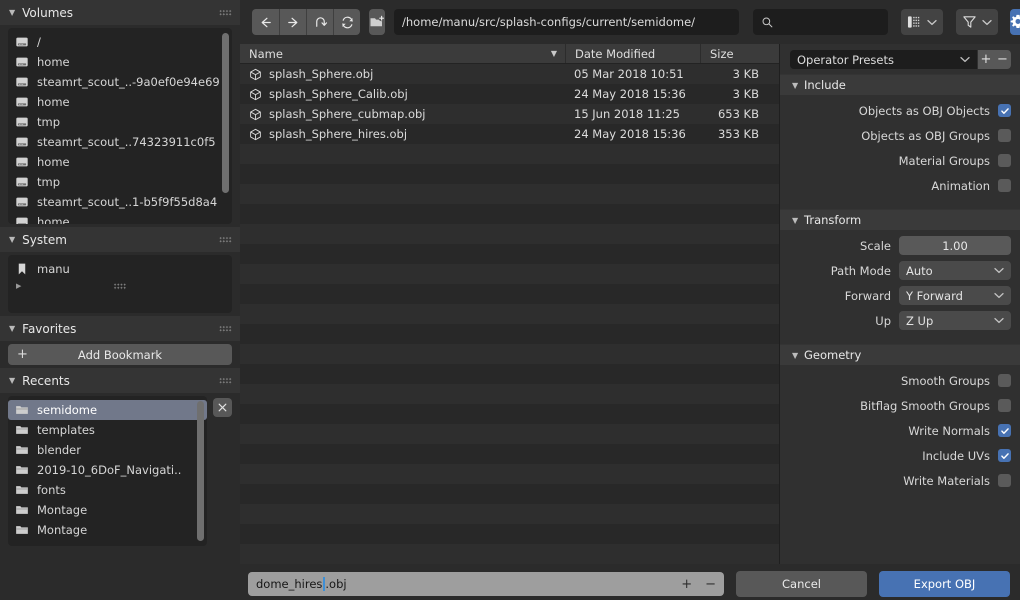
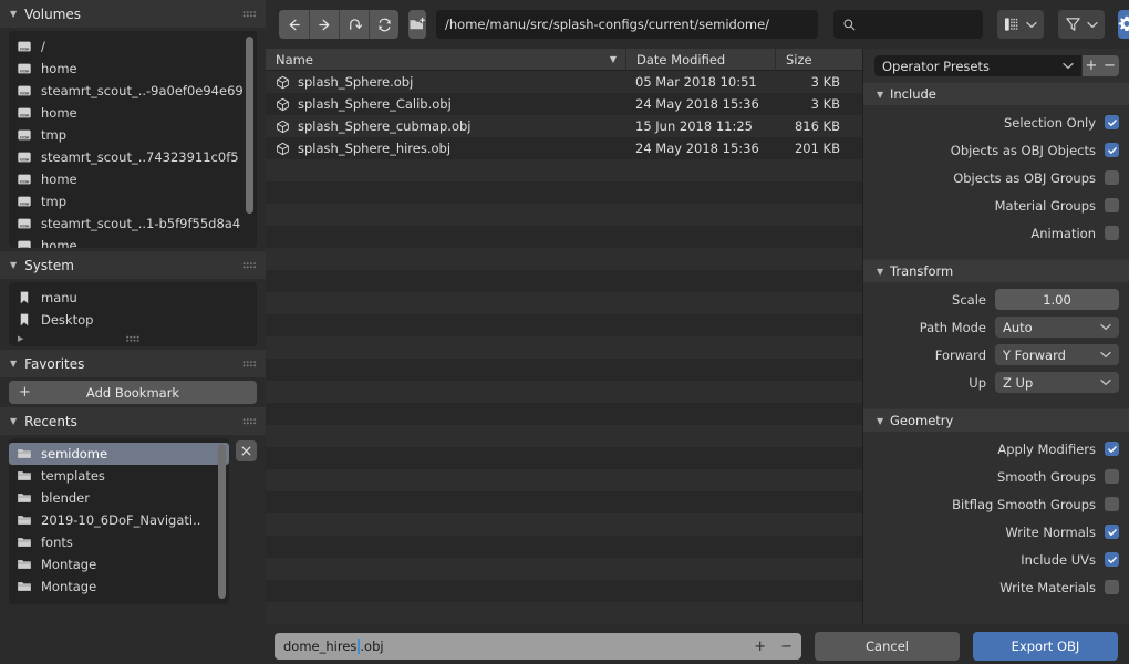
  /home/manu/src/splash-configs/current/semidome/
  ▼
  Volumes
  /
  home
  steamrt_scout_..-9a0ef0e94e69
  home
  tmp
  steamrt_scout_..74323911c0f5
  home
  tmp
  steamrt_scout_..1-b5f9f55d8a4
  home
  ▼
  System
  manu
+ Desktop
  ▶
  ▼
  Favorites
  +
  Add Bookmark
  ▼
  Recents
  semidome
  templates
  blender
  2019-10_6DoF_Navigati..
  fonts
  Montage
  Montage
  Name
  ▼
  Date Modified
  Size
  splash_Sphere.obj
  05 Mar 2018 10:51
  3 KB
  splash_Sphere_Calib.obj
  24 May 2018 15:36
  3 KB
  splash_Sphere_cubmap.obj
  15 Jun 2018 11:25
- 653 KB
+ 816 KB
  splash_Sphere_hires.obj
  24 May 2018 15:36
- 353 KB
+ 201 KB
  Operator Presets
  +
  −
  ▼
  Include
+ Selection Only
  Objects as OBJ Objects
  Objects as OBJ Groups
  Material Groups
  Animation
  ▼
  Transform
  Scale
  1.00
  Path Mode
  Auto
  Forward
  Y Forward
  Up
  Z Up
  ▼
  Geometry
+ Apply Modifiers
  Smooth Groups
  Bitflag Smooth Groups
  Write Normals
  Include UVs
  Write Materials
  dome_hires
  .obj
  +
  −
  Cancel
  Export OBJ
